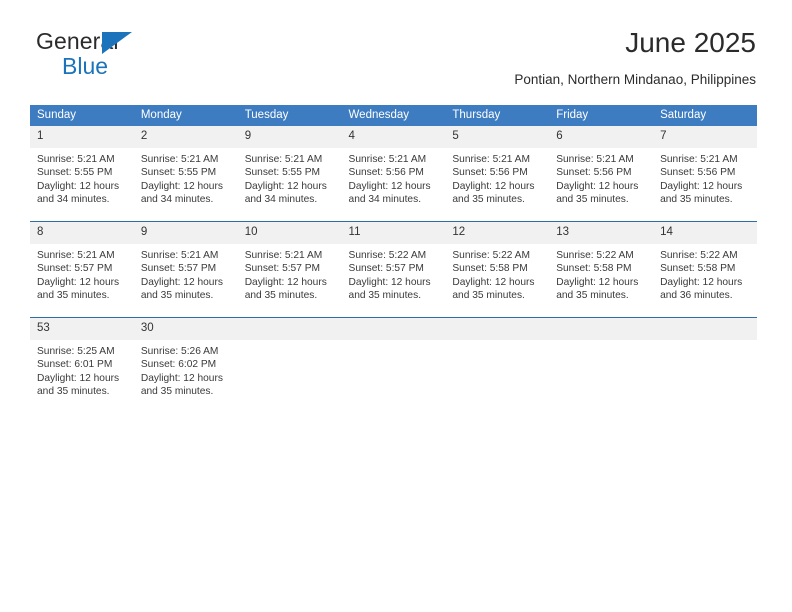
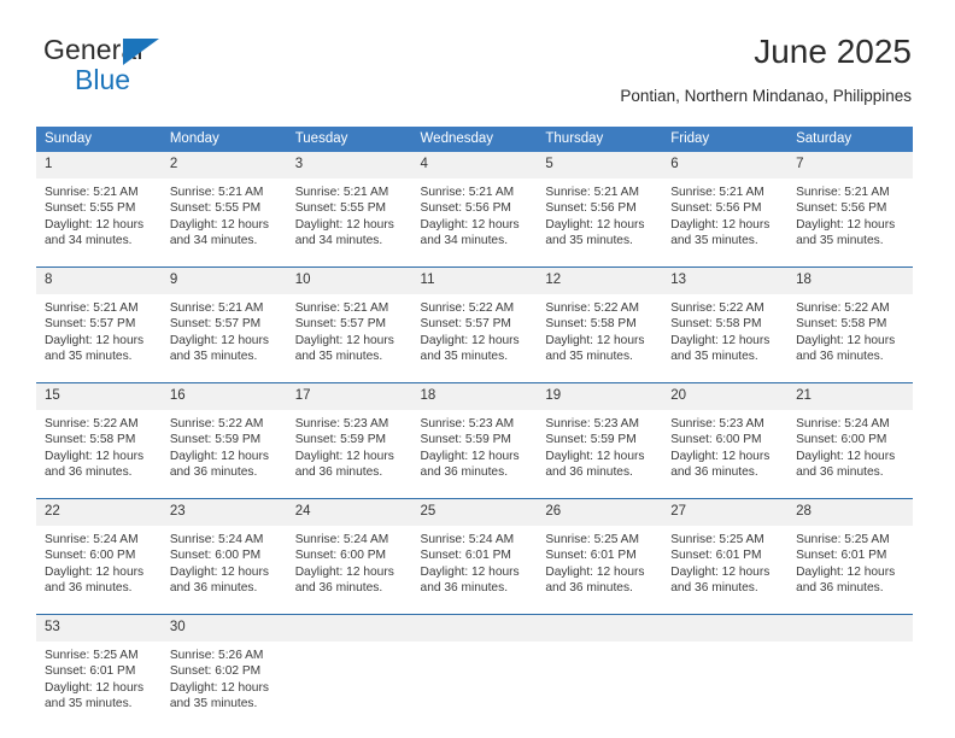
  General
  Blue
  June 2025
  Pontian, Northern Mindanao, Philippines
  Sunday	Monday	Tuesday	Wednesday	Thursday	Friday	Saturday
- 1Sunrise: 5:21 AMSunset: 5:55 PMDaylight: 12 hoursand 34 minutes.	2Sunrise: 5:21 AMSunset: 5:55 PMDaylight: 12 hoursand 34 minutes.	9Sunrise: 5:21 AMSunset: 5:55 PMDaylight: 12 hoursand 34 minutes.	4Sunrise: 5:21 AMSunset: 5:56 PMDaylight: 12 hoursand 34 minutes.	5Sunrise: 5:21 AMSunset: 5:56 PMDaylight: 12 hoursand 35 minutes.	6Sunrise: 5:21 AMSunset: 5:56 PMDaylight: 12 hoursand 35 minutes.	7Sunrise: 5:21 AMSunset: 5:56 PMDaylight: 12 hoursand 35 minutes.
+ 1Sunrise: 5:21 AMSunset: 5:55 PMDaylight: 12 hoursand 34 minutes.	2Sunrise: 5:21 AMSunset: 5:55 PMDaylight: 12 hoursand 34 minutes.	3Sunrise: 5:21 AMSunset: 5:55 PMDaylight: 12 hoursand 34 minutes.	4Sunrise: 5:21 AMSunset: 5:56 PMDaylight: 12 hoursand 34 minutes.	5Sunrise: 5:21 AMSunset: 5:56 PMDaylight: 12 hoursand 35 minutes.	6Sunrise: 5:21 AMSunset: 5:56 PMDaylight: 12 hoursand 35 minutes.	7Sunrise: 5:21 AMSunset: 5:56 PMDaylight: 12 hoursand 35 minutes.
- 8Sunrise: 5:21 AMSunset: 5:57 PMDaylight: 12 hoursand 35 minutes.	9Sunrise: 5:21 AMSunset: 5:57 PMDaylight: 12 hoursand 35 minutes.	10Sunrise: 5:21 AMSunset: 5:57 PMDaylight: 12 hoursand 35 minutes.	11Sunrise: 5:22 AMSunset: 5:57 PMDaylight: 12 hoursand 35 minutes.	12Sunrise: 5:22 AMSunset: 5:58 PMDaylight: 12 hoursand 35 minutes.	13Sunrise: 5:22 AMSunset: 5:58 PMDaylight: 12 hoursand 35 minutes.	14Sunrise: 5:22 AMSunset: 5:58 PMDaylight: 12 hoursand 36 minutes.
+ 8Sunrise: 5:21 AMSunset: 5:57 PMDaylight: 12 hoursand 35 minutes.	9Sunrise: 5:21 AMSunset: 5:57 PMDaylight: 12 hoursand 35 minutes.	10Sunrise: 5:21 AMSunset: 5:57 PMDaylight: 12 hoursand 35 minutes.	11Sunrise: 5:22 AMSunset: 5:57 PMDaylight: 12 hoursand 35 minutes.	12Sunrise: 5:22 AMSunset: 5:58 PMDaylight: 12 hoursand 35 minutes.	13Sunrise: 5:22 AMSunset: 5:58 PMDaylight: 12 hoursand 35 minutes.	18Sunrise: 5:22 AMSunset: 5:58 PMDaylight: 12 hoursand 36 minutes.
+ 15Sunrise: 5:22 AMSunset: 5:58 PMDaylight: 12 hoursand 36 minutes.	16Sunrise: 5:22 AMSunset: 5:59 PMDaylight: 12 hoursand 36 minutes.	17Sunrise: 5:23 AMSunset: 5:59 PMDaylight: 12 hoursand 36 minutes.	18Sunrise: 5:23 AMSunset: 5:59 PMDaylight: 12 hoursand 36 minutes.	19Sunrise: 5:23 AMSunset: 5:59 PMDaylight: 12 hoursand 36 minutes.	20Sunrise: 5:23 AMSunset: 6:00 PMDaylight: 12 hoursand 36 minutes.	21Sunrise: 5:24 AMSunset: 6:00 PMDaylight: 12 hoursand 36 minutes.
+ 22Sunrise: 5:24 AMSunset: 6:00 PMDaylight: 12 hoursand 36 minutes.	23Sunrise: 5:24 AMSunset: 6:00 PMDaylight: 12 hoursand 36 minutes.	24Sunrise: 5:24 AMSunset: 6:00 PMDaylight: 12 hoursand 36 minutes.	25Sunrise: 5:24 AMSunset: 6:01 PMDaylight: 12 hoursand 36 minutes.	26Sunrise: 5:25 AMSunset: 6:01 PMDaylight: 12 hoursand 36 minutes.	27Sunrise: 5:25 AMSunset: 6:01 PMDaylight: 12 hoursand 36 minutes.	28Sunrise: 5:25 AMSunset: 6:01 PMDaylight: 12 hoursand 36 minutes.
  53Sunrise: 5:25 AMSunset: 6:01 PMDaylight: 12 hoursand 35 minutes.	30Sunrise: 5:26 AMSunset: 6:02 PMDaylight: 12 hoursand 35 minutes.
